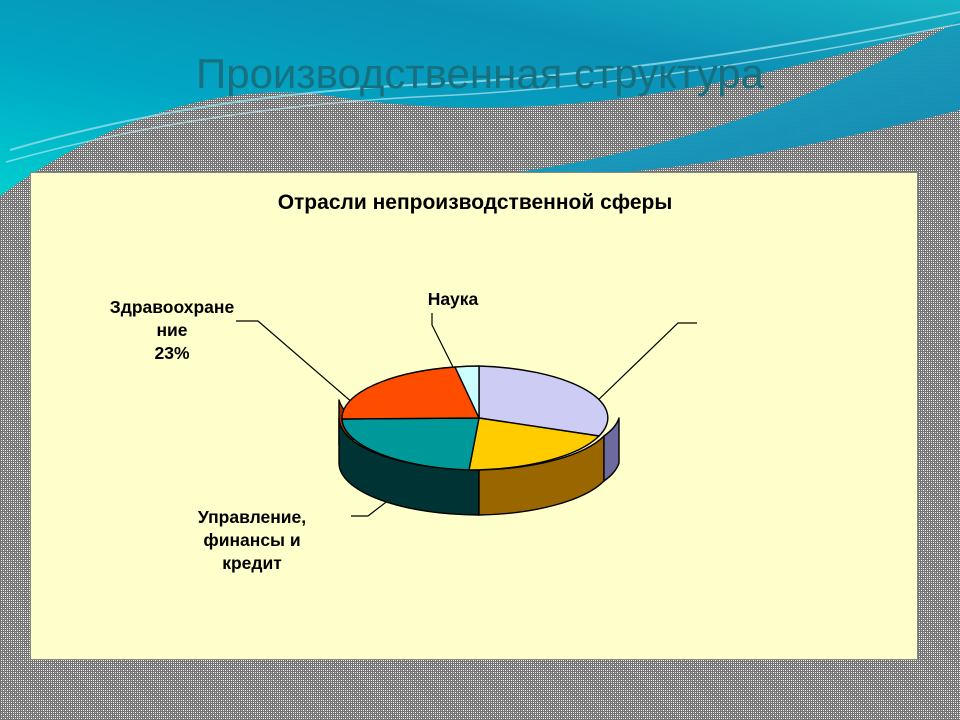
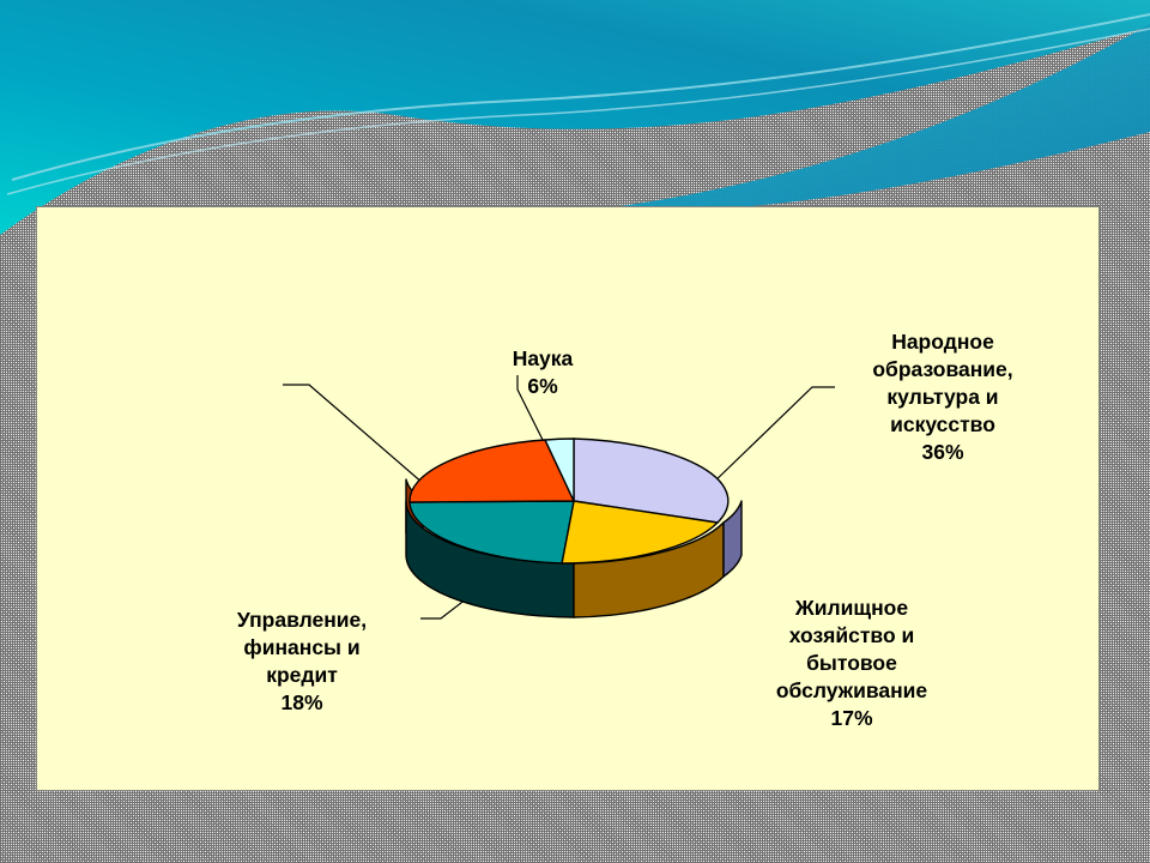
- Производственная структура
- Отрасли непроизводственной сферы
- Здравоохране
- ние
- 23%
  Наука
+ 6%
+ Народное
+ образование,
+ культура и
+ искусство
+ 36%
+ Жилищное
+ хозяйство и
+ бытовое
+ обслуживание
+ 17%
  Управление,
  финансы и
  кредит
+ 18%
